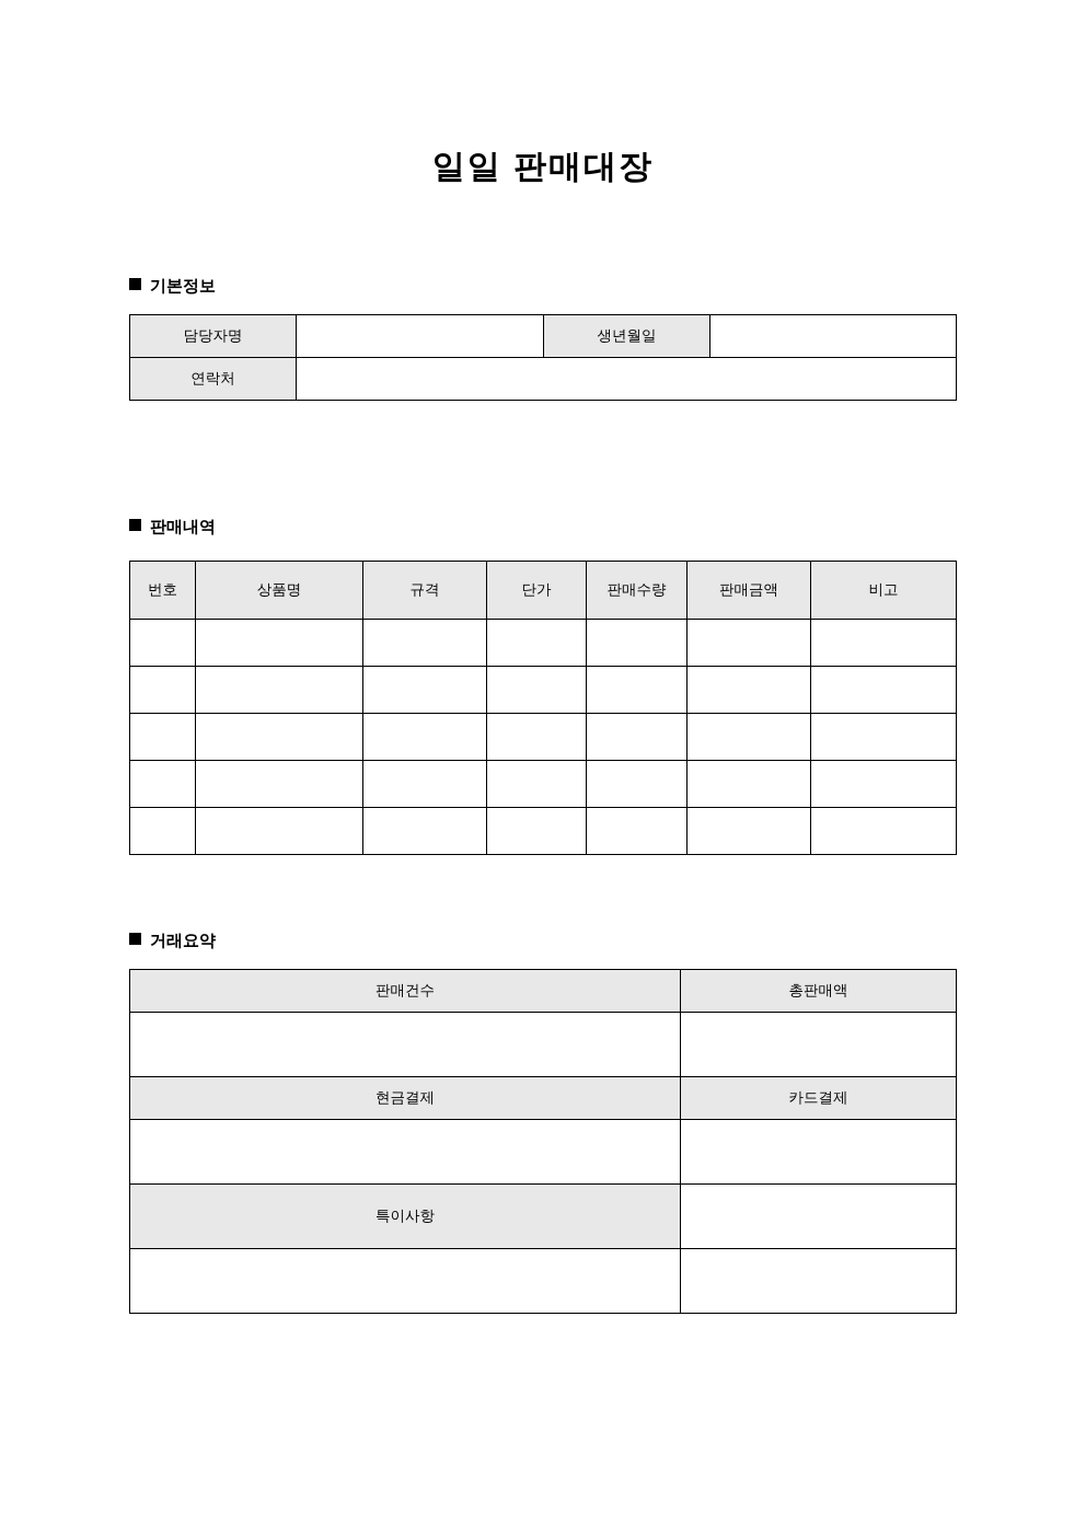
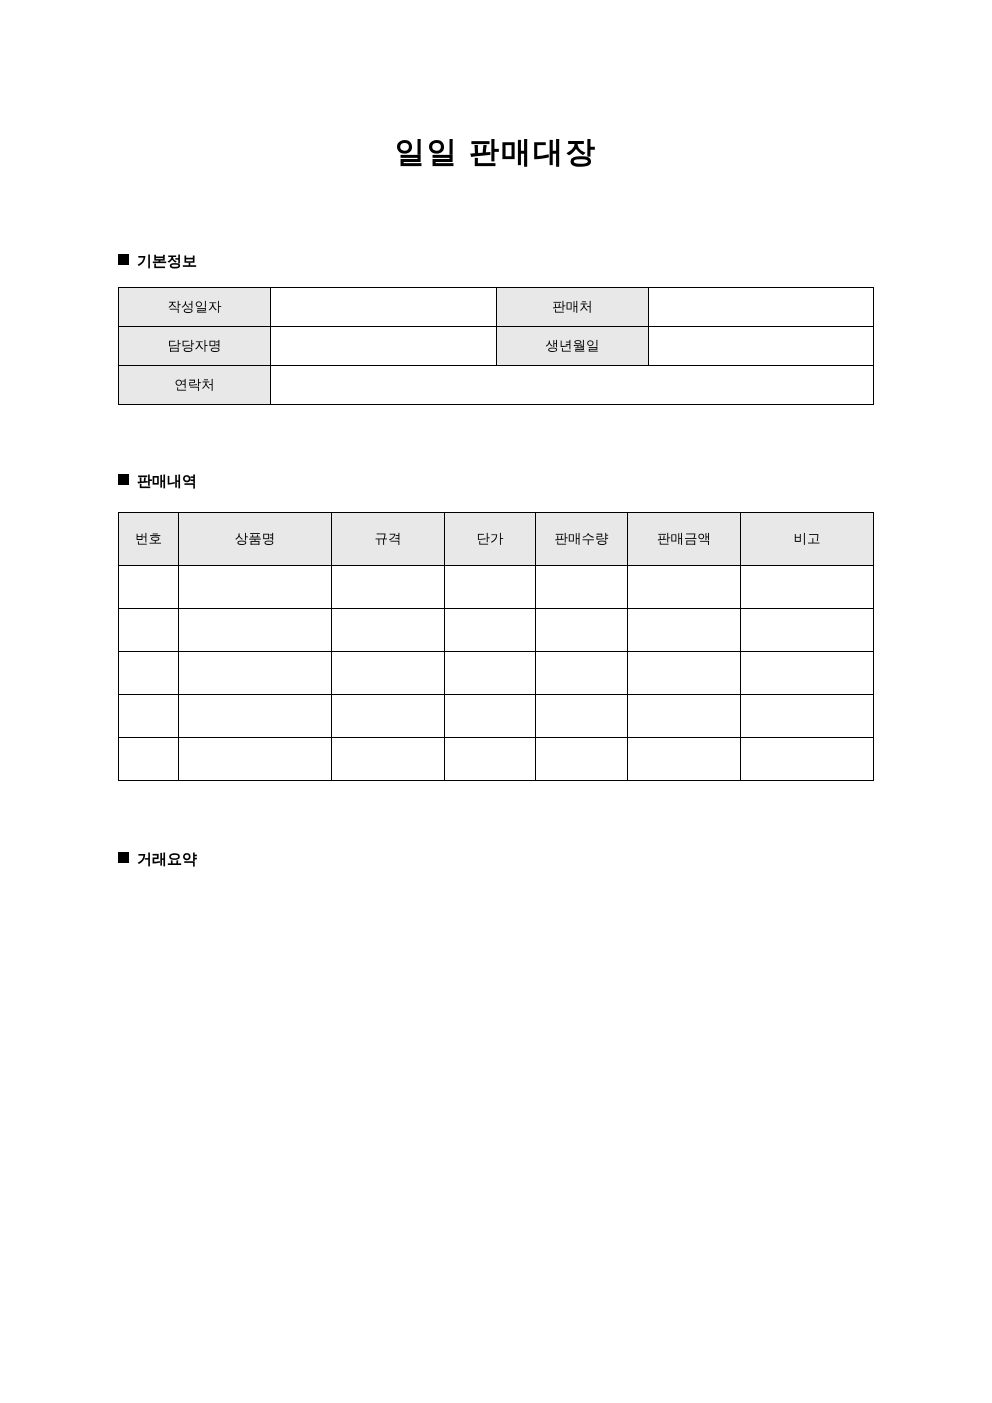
  일일 판매대장
  기본정보
+ 작성일자		판매처
  담당자명		생년월일
  연락처
  판매내역
  번호	상품명	규격	단가	판매수량	판매금액	비고
  거래요약
- 판매건수	총판매액
- 현금결제	카드결제
- 특이사항
